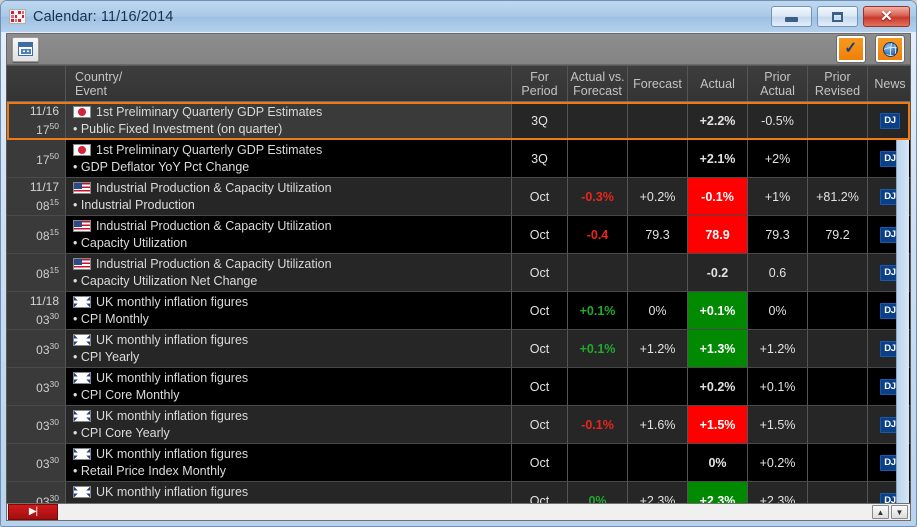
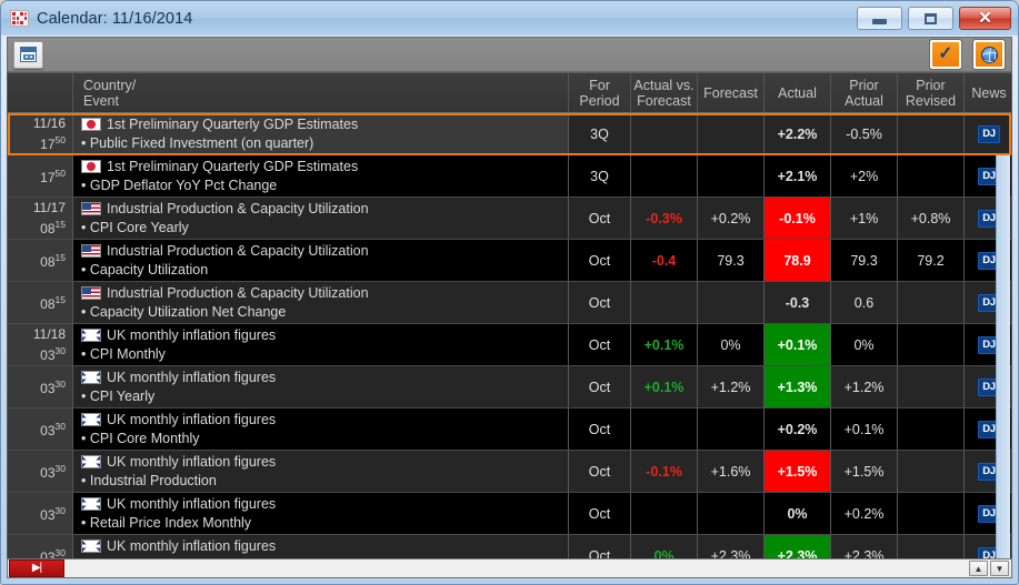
  Calendar: 11/16/2014
  ✕
  ✓
  Country/
  Event
  For
  Period
  Actual vs.
  Forecast
  Forecast
  Actual
  Prior
  Actual
  Prior
  Revised
  News
  11/16
  1750
  1st Preliminary Quarterly GDP Estimates
  • Public Fixed Investment (on quarter)
  3Q
  +2.2%
  -0.5%
  DJ
  1750
  1st Preliminary Quarterly GDP Estimates
  • GDP Deflator YoY Pct Change
  3Q
  +2.1%
  +2%
  DJ
  11/17
  0815
  Industrial Production & Capacity Utilization
- • Industrial Production
+ • CPI Core Yearly
  Oct
  -0.3%
  +0.2%
  -0.1%
  +1%
- +81.2%
+ +0.8%
  DJ
  0815
  Industrial Production & Capacity Utilization
  • Capacity Utilization
  Oct
  -0.4
  79.3
  78.9
  79.3
  79.2
  DJ
  0815
  Industrial Production & Capacity Utilization
  • Capacity Utilization Net Change
  Oct
- -0.2
+ -0.3
  0.6
  DJ
  11/18
  0330
  UK monthly inflation figures
  • CPI Monthly
  Oct
  +0.1%
  0%
  +0.1%
  0%
  DJ
  0330
  UK monthly inflation figures
  • CPI Yearly
  Oct
  +0.1%
  +1.2%
  +1.3%
  +1.2%
  DJ
  0330
  UK monthly inflation figures
  • CPI Core Monthly
  Oct
  +0.2%
  +0.1%
  DJ
  0330
  UK monthly inflation figures
- • CPI Core Yearly
+ • Industrial Production
  Oct
  -0.1%
  +1.6%
  +1.5%
  +1.5%
  DJ
  0330
  UK monthly inflation figures
  • Retail Price Index Monthly
  Oct
  0%
  +0.2%
  DJ
  0330
  UK monthly inflation figures
  Oct
  0%
  +2.3%
  +2.3%
  +2.3%
  DJ
  ▶|
  ▲
  ▼
